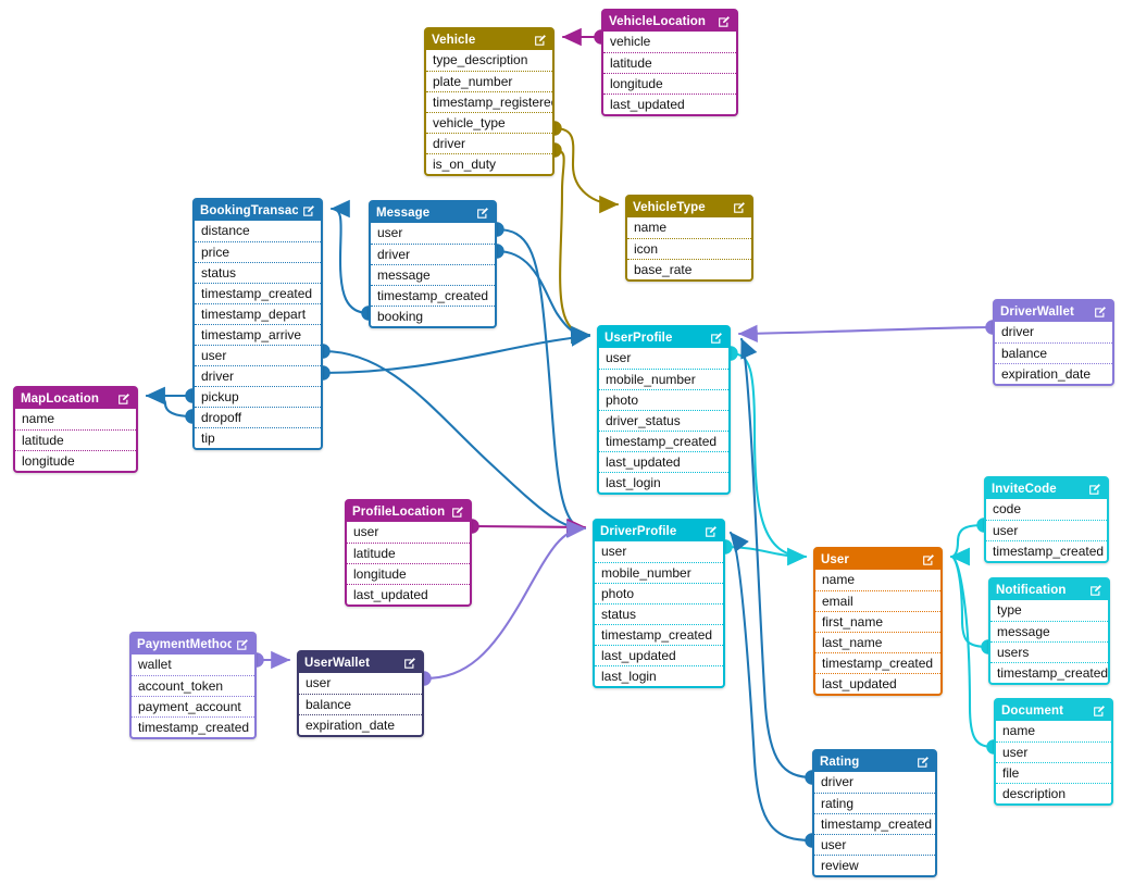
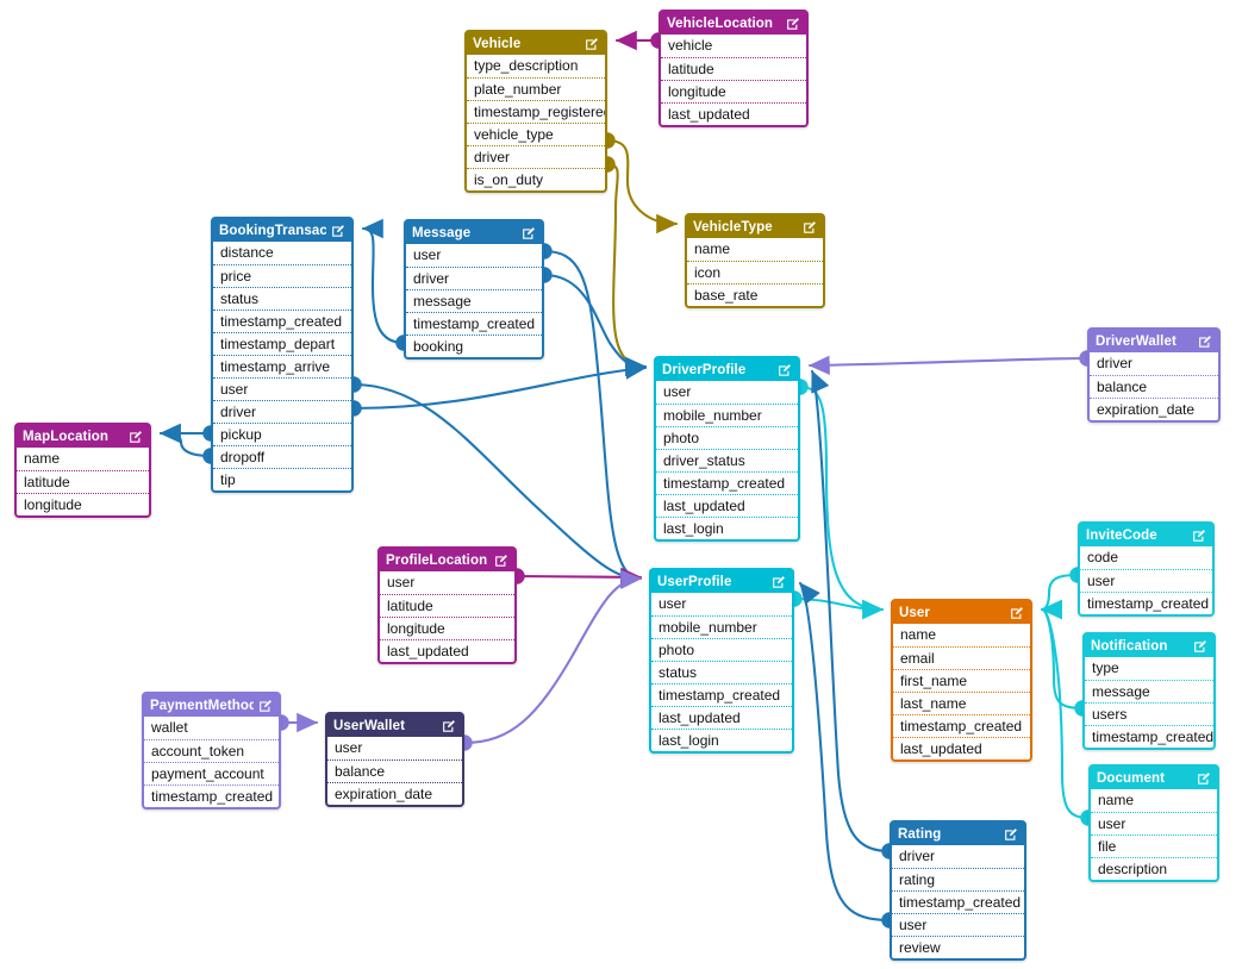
  Vehicle
  type_description
  plate_number
  timestamp_registere
  vehicle_type
  driver
  is_on_duty
  VehicleLocation
  vehicle
  latitude
  longitude
  last_updated
  VehicleType
  name
  icon
  base_rate
  BookingTransac
  distance
  price
  status
  timestamp_created
  timestamp_depart
  timestamp_arrive
  user
  driver
  pickup
  dropoff
  tip
  Message
  user
  driver
  message
  timestamp_created
  booking
  MapLocation
  name
  latitude
  longitude
  ProfileLocation
  user
  latitude
  longitude
  last_updated
- UserProfile
+ DriverProfile
  user
  mobile_number
  photo
  driver_status
  timestamp_created
  last_updated
  last_login
- DriverProfile
+ UserProfile
  user
  mobile_number
  photo
  status
  timestamp_created
  last_updated
  last_login
  User
  name
  email
  first_name
  last_name
  timestamp_created
  last_updated
  DriverWallet
  driver
  balance
  expiration_date
  InviteCode
  code
  user
  timestamp_created
  Notification
  type
  message
  users
  timestamp_created
  Document
  name
  user
  file
  description
  PaymentMethod
  wallet
  account_token
  payment_account
  timestamp_created
  UserWallet
  user
  balance
  expiration_date
  Rating
  driver
  rating
  timestamp_created
  user
  review
